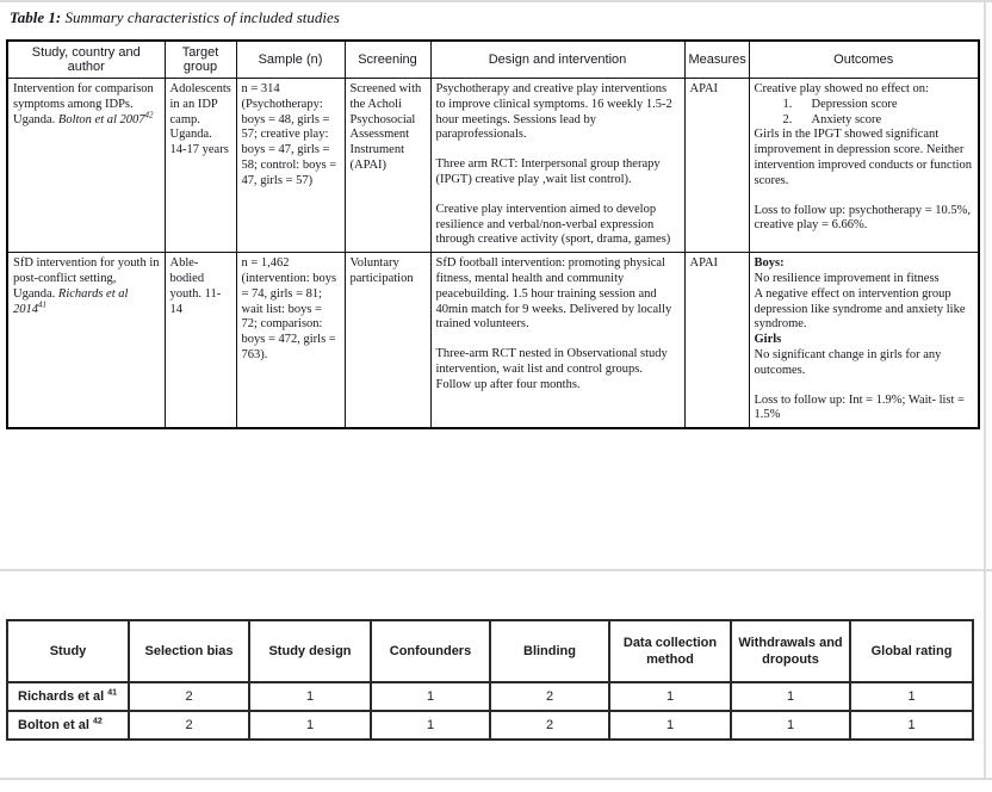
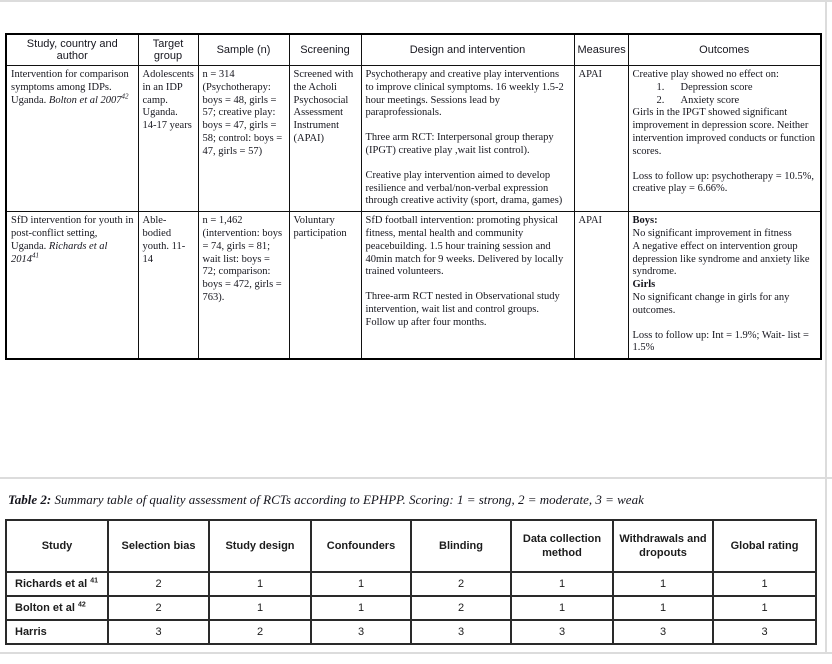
- Table 1: Summary characteristics of included studies
  Study, country and author	Target group	Sample (n)	Screening	Design and intervention	Measures	Outcomes
  Intervention for comparison symptoms among IDPs. Uganda. Bolton et al 200742	Adolescents in an IDP camp. Uganda. 14-17 years	n = 314 (Psychotherapy: boys = 48, girls = 57; creative play: boys = 47, girls = 58; control: boys = 47, girls = 57)	Screened with the Acholi Psychosocial Assessment Instrument (APAI)	Psychotherapy and creative play interventions to improve clinical symptoms. 16 weekly 1.5-2 hour meetings. Sessions lead by paraprofessionals.Three arm RCT: Interpersonal group therapy (IPGT) creative play ,wait list control).Creative play intervention aimed to develop resilience and verbal/non-verbal expression through creative activity (sport, drama, games)	APAI	Creative play showed no effect on:1. Depression score2. Anxiety scoreGirls in the IPGT showed significant improvement in depression score. Neither intervention improved conducts or function scores.Loss to follow up: psychotherapy = 10.5%, creative play = 6.66%.
- SfD intervention for youth in post-conflict setting, Uganda. Richards et al 201441	Able-bodied youth. 11-14	n = 1,462 (intervention: boys = 74, girls = 81; wait list: boys = 72; comparison: boys = 472, girls = 763).	Voluntary participation	SfD football intervention: promoting physical fitness, mental health and community peacebuilding. 1.5 hour training session and 40min match for 9 weeks. Delivered by locally trained volunteers.Three-arm RCT nested in Observational study intervention, wait list and control groups. Follow up after four months.	APAI	Boys:No resilience improvement in fitnessA negative effect on intervention group depression like syndrome and anxiety like syndrome.GirlsNo significant change in girls for any outcomes.Loss to follow up: Int = 1.9%; Wait- list = 1.5%
+ SfD intervention for youth in post-conflict setting, Uganda. Richards et al 201441	Able-bodied youth. 11-14	n = 1,462 (intervention: boys = 74, girls = 81; wait list: boys = 72; comparison: boys = 472, girls = 763).	Voluntary participation	SfD football intervention: promoting physical fitness, mental health and community peacebuilding. 1.5 hour training session and 40min match for 9 weeks. Delivered by locally trained volunteers.Three-arm RCT nested in Observational study intervention, wait list and control groups. Follow up after four months.	APAI	Boys:No significant improvement in fitnessA negative effect on intervention group depression like syndrome and anxiety like syndrome.GirlsNo significant change in girls for any outcomes.Loss to follow up: Int = 1.9%; Wait- list = 1.5%
+ Table 2: Summary table of quality assessment of RCTs according to EPHPP. Scoring: 1 = strong, 2 = moderate, 3 = weak
  Study	Selection bias	Study design	Confounders	Blinding	Data collection method	Withdrawals and dropouts	Global rating
  Richards et al	2	1	1	2	1	1	1
  Bolton et al	2	1	1	2	1	1	1
+ Harris	3	2	3	3	3	3	3
